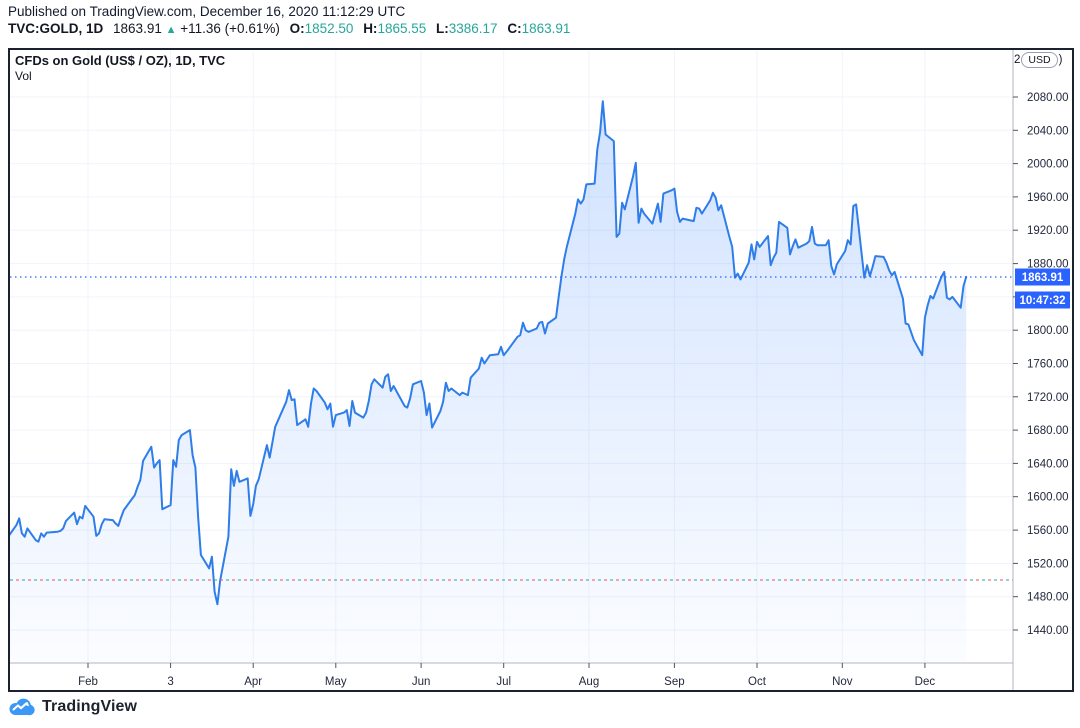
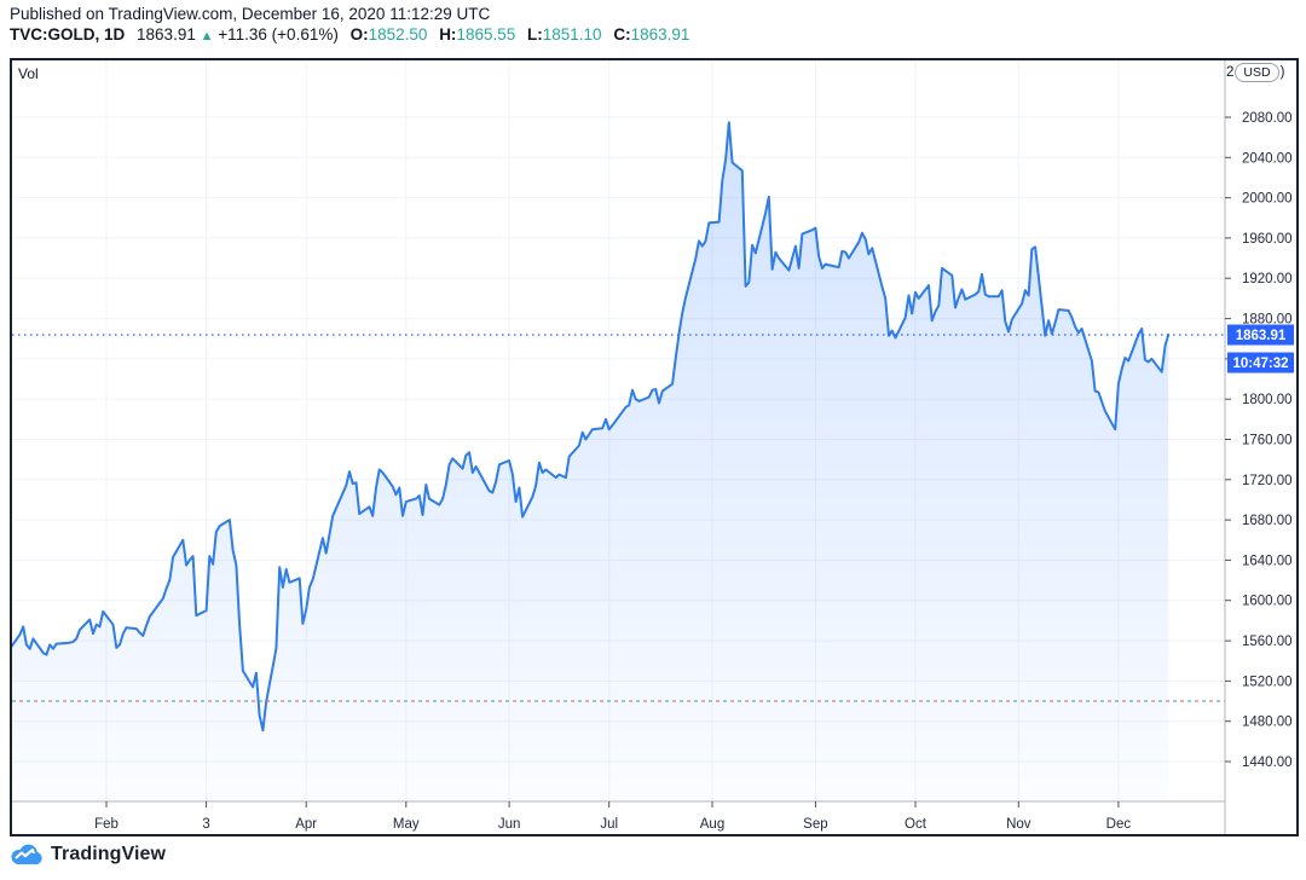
  Published on TradingView.com, December 16, 2020 11:12:29 UTC
- TVC:GOLD, 1D 1863.91 ▲ +11.36 (+0.61%) O:1852.50 H:1865.55 L:3386.17 C:1863.91
+ TVC:GOLD, 1D 1863.91 ▲ +11.36 (+0.61%) O:1852.50 H:1865.55 L:1851.10 C:1863.91
  2080.00
  2040.00
  2000.00
  1960.00
  1920.00
  1880.00
  1800.00
  1760.00
  1720.00
  1680.00
  1640.00
  1600.00
  1560.00
  1520.00
  1480.00
  1440.00
  Feb
  3
  Apr
  May
  Jun
  Jul
  Aug
  Sep
  Oct
  Nov
  Dec
  1863.91
  10:47:32
- CFDs on Gold (US$ / OZ), 1D, TVC
  Vol
  2
  USD
  )
  TradingView
